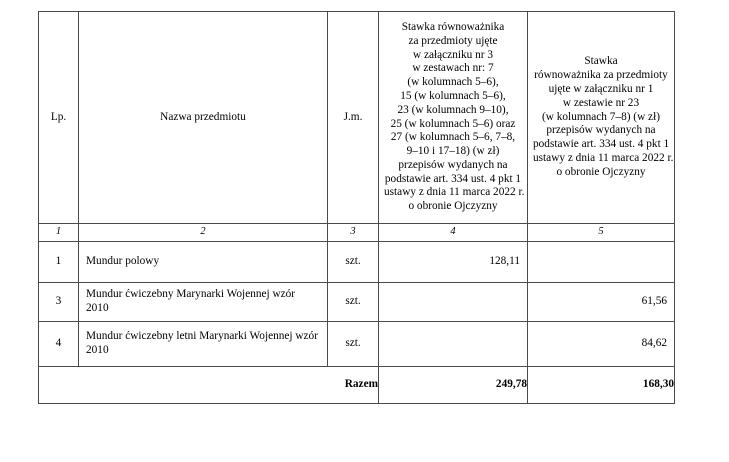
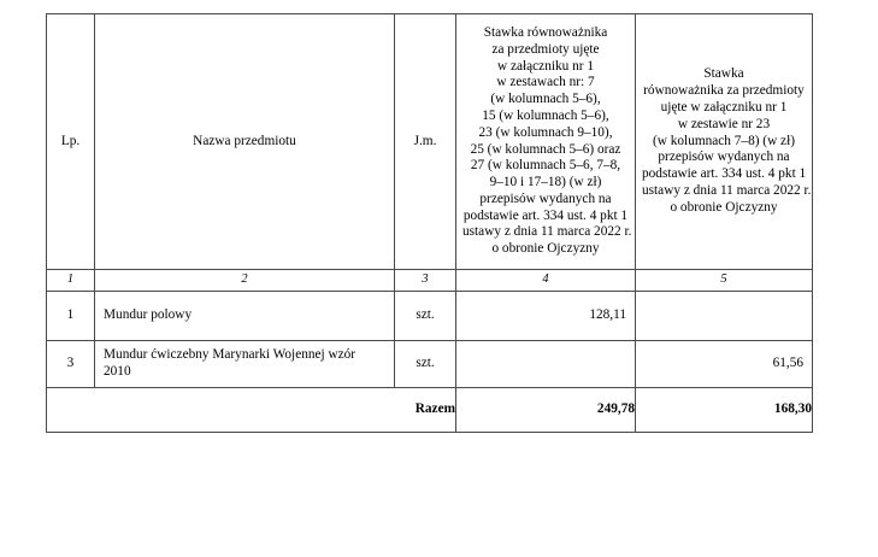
- Lp.	Nazwa przedmiotu	J.m.	Stawka równoważnika za przedmioty ujęte w załączniku nr 3 w zestawach nr: 7 (w kolumnach 5–6), 15 (w kolumnach 5–6), 23 (w kolumnach 9–10), 25 (w kolumnach 5–6) oraz 27 (w kolumnach 5–6, 7–8, 9–10 i 17–18) (w zł) przepisów wydanych na podstawie art. 334 ust. 4 pkt 1 ustawy z dnia 11 marca 2022 r. o obronie Ojczyzny	Stawka równoważnika za przedmioty ujęte w załączniku nr 1 w zestawie nr 23 (w kolumnach 7–8) (w zł) przepisów wydanych na podstawie art. 334 ust. 4 pkt 1 ustawy z dnia 11 marca 2022 r. o obronie Ojczyzny
+ Lp.	Nazwa przedmiotu	J.m.	Stawka równoważnika za przedmioty ujęte w załączniku nr 1 w zestawach nr: 7 (w kolumnach 5–6), 15 (w kolumnach 5–6), 23 (w kolumnach 9–10), 25 (w kolumnach 5–6) oraz 27 (w kolumnach 5–6, 7–8, 9–10 i 17–18) (w zł) przepisów wydanych na podstawie art. 334 ust. 4 pkt 1 ustawy z dnia 11 marca 2022 r. o obronie Ojczyzny	Stawka równoważnika za przedmioty ujęte w załączniku nr 1 w zestawie nr 23 (w kolumnach 7–8) (w zł) przepisów wydanych na podstawie art. 334 ust. 4 pkt 1 ustawy z dnia 11 marca 2022 r. o obronie Ojczyzny
  1	2	3	4	5
  1	Mundur polowy	szt.	128,11
  3	Mundur ćwiczebny Marynarki Wojennej wzór 2010	szt.		61,56
- 4	Mundur ćwiczebny letni Marynarki Wojennej wzór 2010	szt.		84,62
  Razem	249,78	168,30
